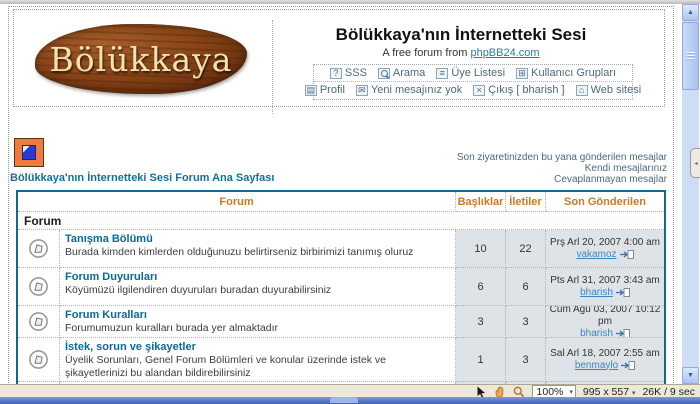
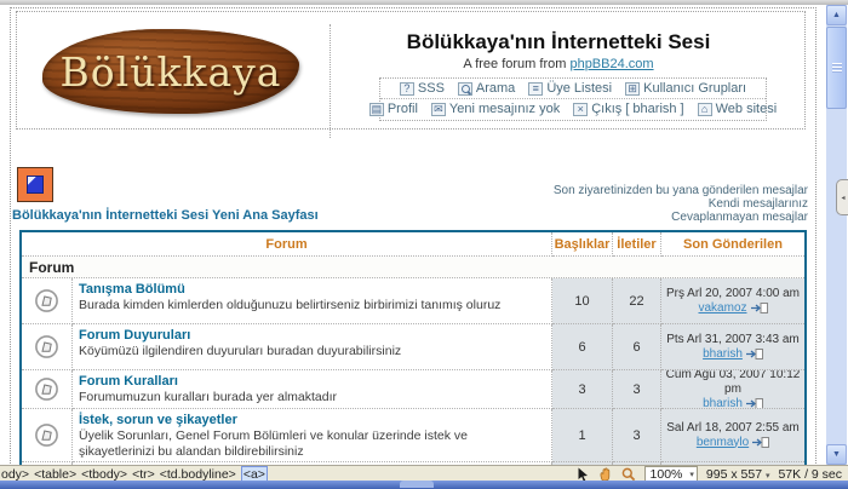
  Bölükkaya
  Bölükkaya'nın İnternetteki Sesi
  A free forum from phpBB24.com
  ?
  SSS
  Arama
  ≡
  Üye Listesi
  ⊞
  Kullanıcı Grupları
  ▤
  Profil
  ✉
  Yeni mesajınız yok
  ×
  Çıkış [ bharish ]
  ⌂
  Web sitesi
- Bölükkaya'nın İnternetteki Sesi Forum Ana Sayfası
+ Bölükkaya'nın İnternetteki Sesi Yeni Ana Sayfası
  Son ziyaretinizden bu yana gönderilen mesajlar
  Kendi mesajlarınız
  Cevaplanmayan mesajlar
  Forum
  Başlıklar
  İletiler
  Son Gönderilen
  Forum
  Tanışma Bölümü
  Burada kimden kimlerden olduğunuzu belirtirseniz birbirimizi tanımış oluruz
  10
  22
  Prş Arl 20, 2007 4:00 am
  vakamoz
  Forum Duyuruları
  Köyümüzü ilgilendiren duyuruları buradan duyurabilirsiniz
  6
  6
  Pts Arl 31, 2007 3:43 am
  bharish
  Forum Kuralları
  Forumumuzun kuralları burada yer almaktadır
  3
  3
  Cum Ağu 03, 2007 10:12 pm
  bharish
  İstek, sorun ve şikayetler
  Üyelik Sorunları, Genel Forum Bölümleri ve konular üzerinde istek ve şikayetlerinizi bu alandan bildirebilirsiniz
  1
  3
  Sal Arl 18, 2007 2:55 am
  benmaylo
+ ody>
+ <table>
+ <tbody>
+ <tr>
+ <td.bodyline>
+ <a>
  100%
  995 x 557
- 26K / 9 sec
+ 57K / 9 sec
